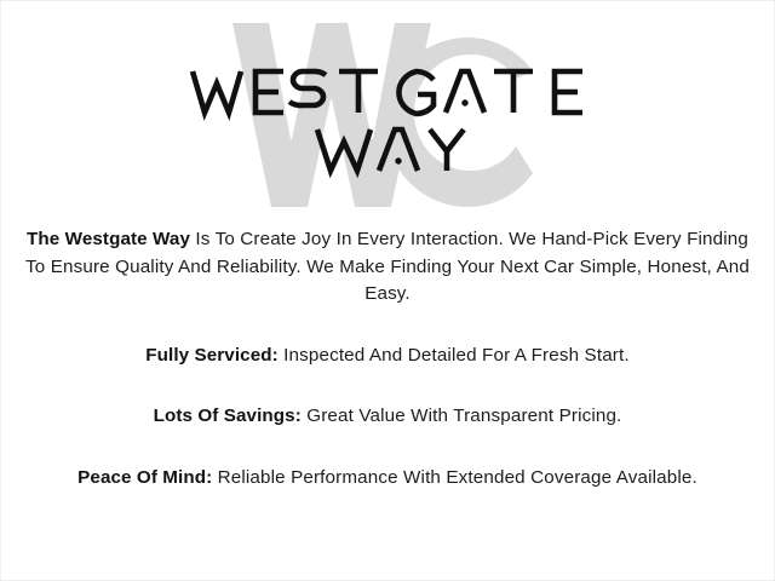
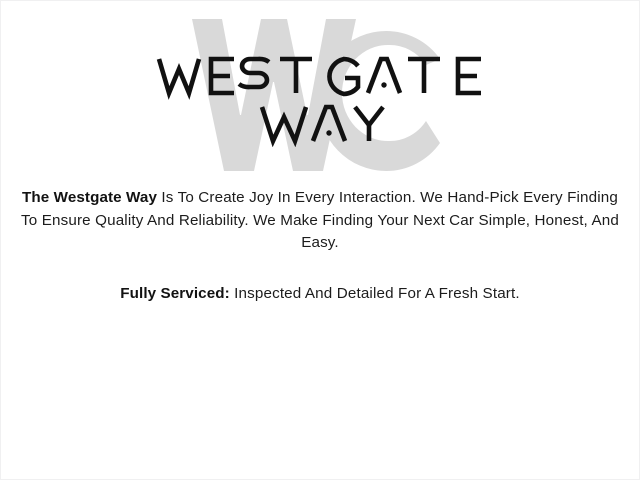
  The Westgate Way Is To Create Joy In Every Interaction. We Hand-Pick Every Finding To Ensure Quality And Reliability. We Make Finding Your Next Car Simple, Honest, And Easy.
  Fully Serviced: Inspected And Detailed For A Fresh Start.
- Lots Of Savings: Great Value With Transparent Pricing.
- Peace Of Mind: Reliable Performance With Extended Coverage Available.
